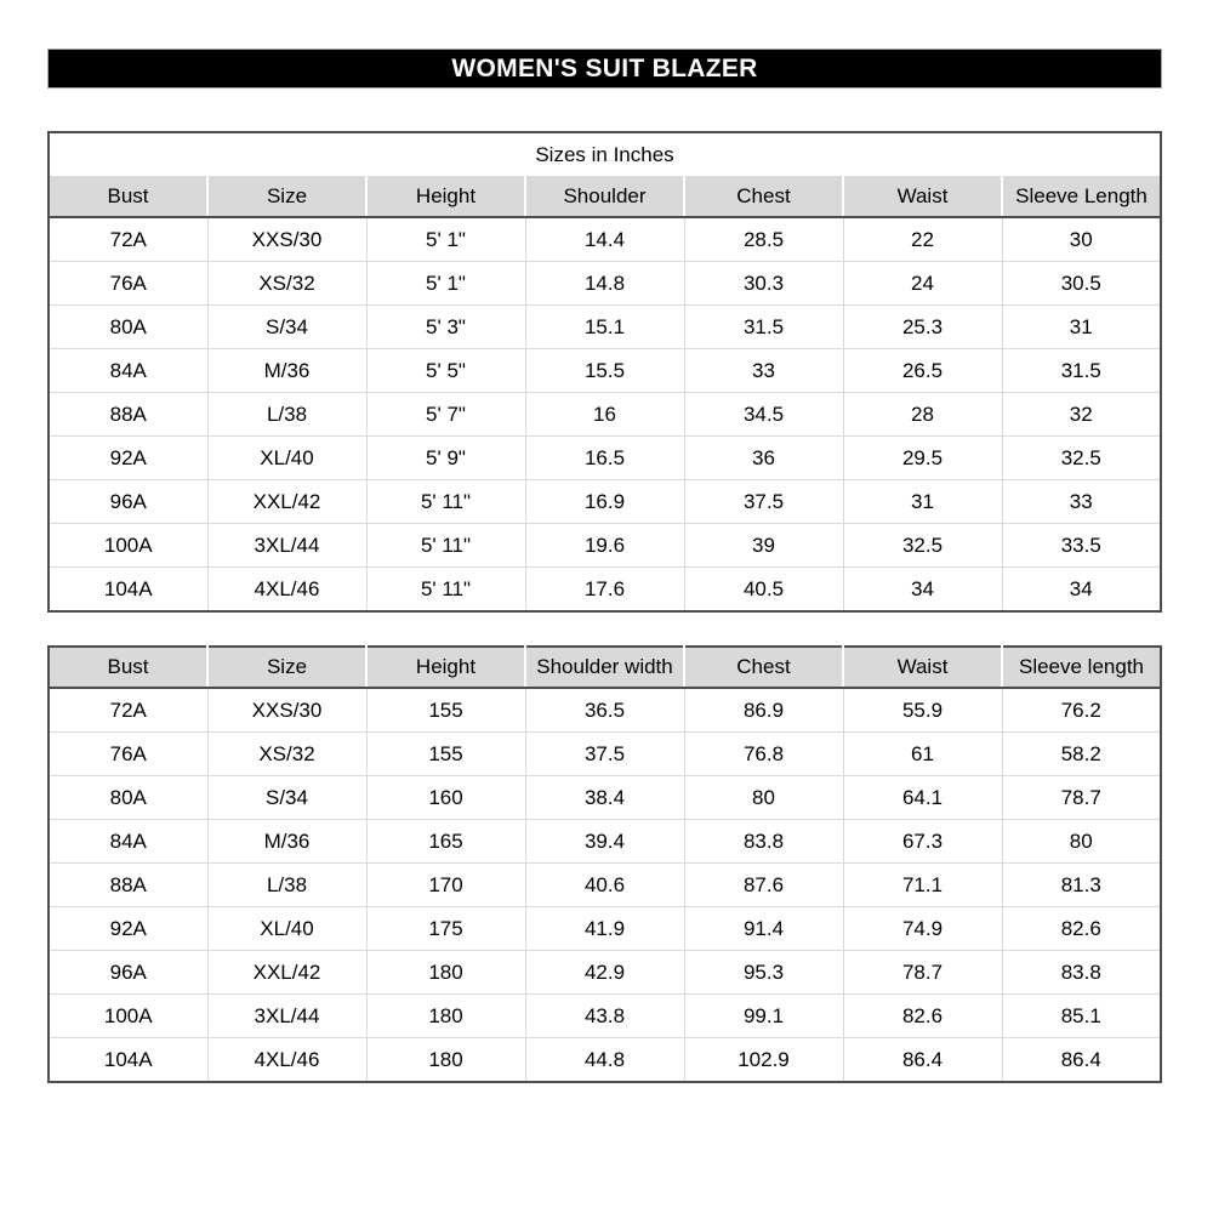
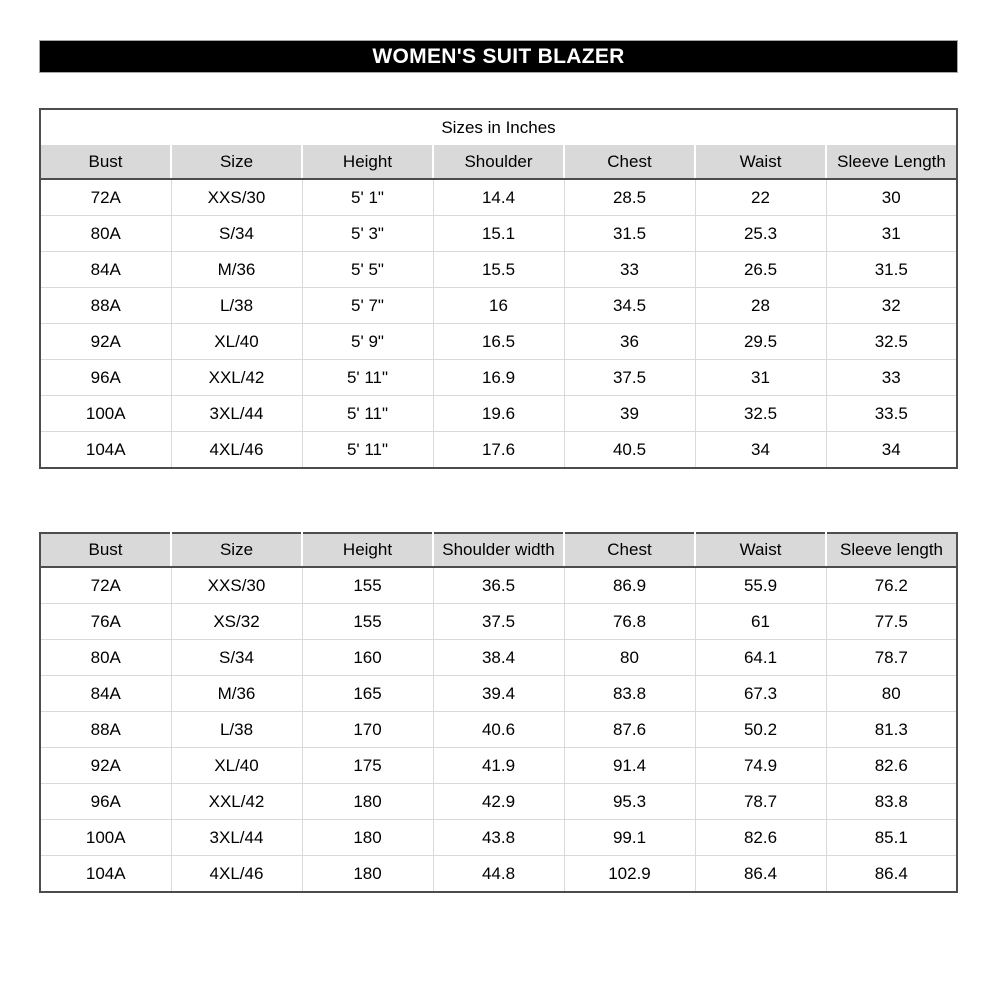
  WOMEN'S SUIT BLAZER
  Sizes in Inches
  Bust	Size	Height	Shoulder	Chest	Waist	Sleeve Length
  72A	XXS/30	5' 1"	14.4	28.5	22	30
- 76A	XS/32	5' 1"	14.8	30.3	24	30.5
  80A	S/34	5' 3"	15.1	31.5	25.3	31
  84A	M/36	5' 5"	15.5	33	26.5	31.5
  88A	L/38	5' 7"	16	34.5	28	32
  92A	XL/40	5' 9"	16.5	36	29.5	32.5
  96A	XXL/42	5' 11"	16.9	37.5	31	33
  100A	3XL/44	5' 11"	19.6	39	32.5	33.5
  104A	4XL/46	5' 11"	17.6	40.5	34	34
  Bust	Size	Height	Shoulder width	Chest	Waist	Sleeve length
  72A	XXS/30	155	36.5	86.9	55.9	76.2
- 76A	XS/32	155	37.5	76.8	61	58.2
+ 76A	XS/32	155	37.5	76.8	61	77.5
  80A	S/34	160	38.4	80	64.1	78.7
  84A	M/36	165	39.4	83.8	67.3	80
- 88A	L/38	170	40.6	87.6	71.1	81.3
+ 88A	L/38	170	40.6	87.6	50.2	81.3
  92A	XL/40	175	41.9	91.4	74.9	82.6
  96A	XXL/42	180	42.9	95.3	78.7	83.8
  100A	3XL/44	180	43.8	99.1	82.6	85.1
  104A	4XL/46	180	44.8	102.9	86.4	86.4
